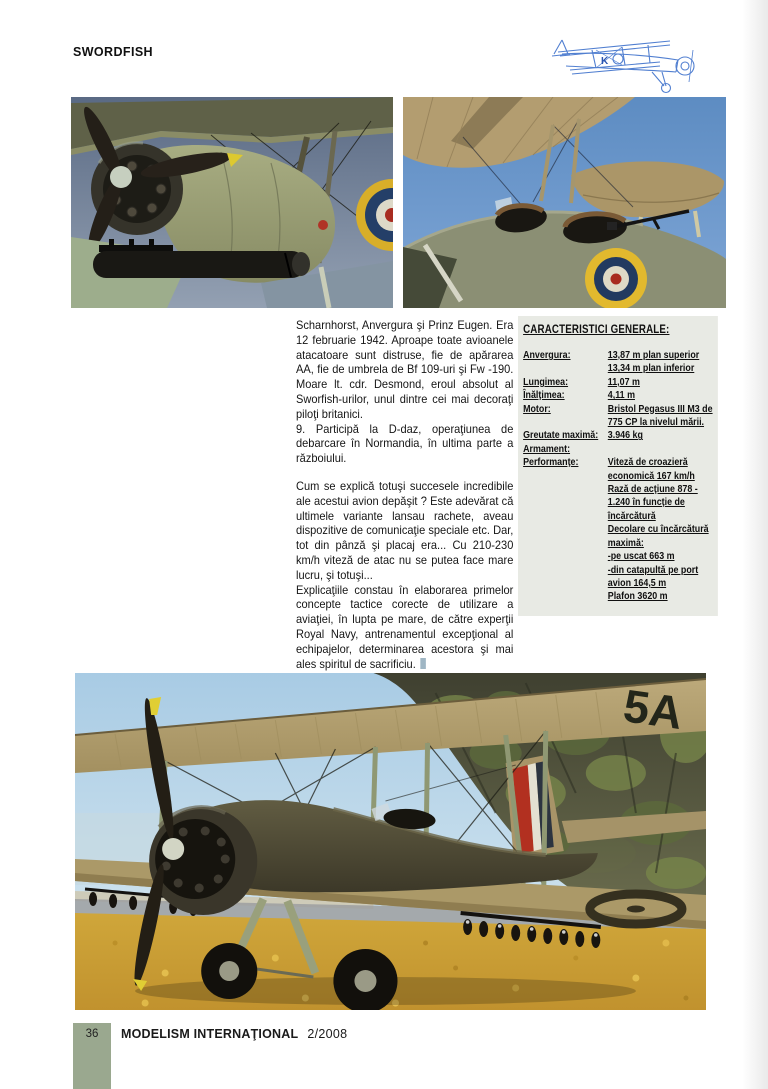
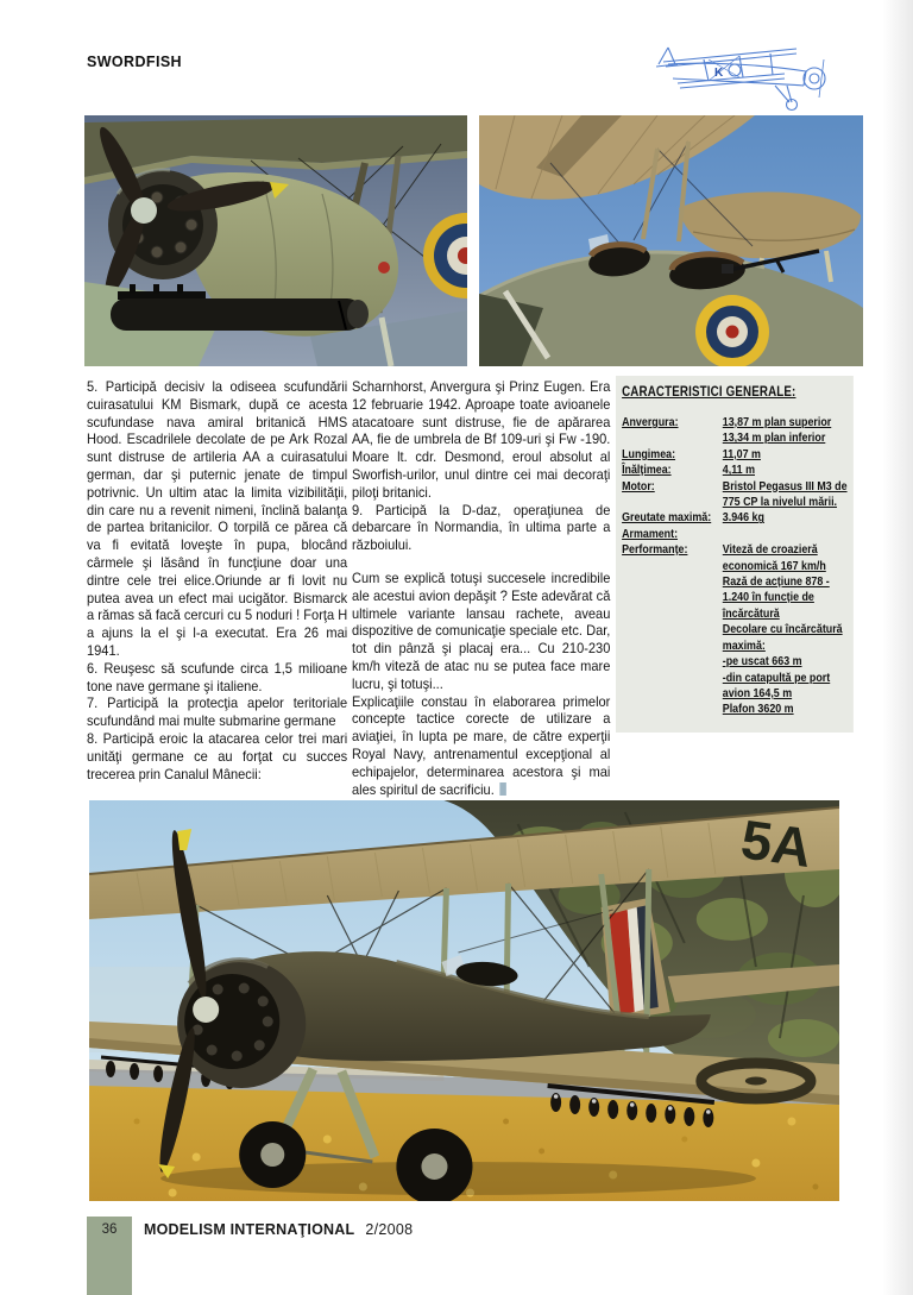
  SWORDFISH
  K
+ 5. Participă decisiv la odiseea scufundării cuirasatului KM Bismark, după ce acesta scufundase nava amiral britanică HMS Hood. Escadrilele decolate de pe Ark Rozal sunt distruse de artileria AA a cuirasatului german, dar şi puternic jenate de timpul potrivnic. Un ultim atac la limita vizibilităţii, din care nu a revenit nimeni, înclină balanţa de partea britanicilor. O torpilă ce părea că va fi evitată loveşte în pupa, blocând cârmele şi lăsând în funcţiune doar una dintre cele trei elice.Oriunde ar fi lovit nu putea avea un efect mai ucigător. Bismarck a rămas să facă cercuri cu 5 noduri ! Forţa H a ajuns la el şi l-a executat. Era 26 mai 1941.
+ 6. Reuşesc să scufunde circa 1,5 milioane tone nave germane şi italiene.
+ 7. Participă la protecţia apelor teritoriale scufundând mai multe submarine germane
+ 8. Participă eroic la atacarea celor trei mari unităţi germane ce au forţat cu succes trecerea prin Canalul Mânecii:
  Scharnhorst, Anvergura şi Prinz Eugen. Era 12 februarie 1942. Aproape toate avioanele atacatoare sunt distruse, fie de apărarea AA, fie de umbrela de Bf 109-uri şi Fw -190. Moare lt. cdr. Desmond, eroul absolut al Sworfish-urilor, unul dintre cei mai decoraţi piloţi britanici.
  9. Participă la D-daz, operaţiunea de debarcare în Normandia, în ultima parte a războiului.
  Cum se explică totuşi succesele incredibile ale acestui avion depăşit ? Este adevărat că ultimele variante lansau rachete, aveau dispozitive de comunicaţie speciale etc. Dar, tot din pânză şi placaj era... Cu 210-230 km/h viteză de atac nu se putea face mare lucru, şi totuşi...
  Explicaţiile constau în elaborarea primelor concepte tactice corecte de utilizare a aviaţiei, în lupta pe mare, de către experţii Royal Navy, antrenamentul excepţional al echipajelor, determinarea acestora şi mai ales spiritul de sacrificiu.
  CARACTERISTICI GENERALE:
  Anvergura:
  13,87 m plan superior
  13,34 m plan inferior
  Lungimea:
  11,07 m
  Înălţimea:
  4,11 m
  Motor:
  Bristol Pegasus III M3 de 775 CP la nivelul mării.
  Greutate maximă:
  3.946 kg
  Armament:
  Performanţe:
  Viteză de croazieră economică 167 km/h
  Rază de acţiune 878 - 1.240 în funcţie de încărcătură
  Decolare cu încărcătură maximă:
  -pe uscat 663 m
  -din catapultă pe port avion 164,5 m
  Plafon 3620 m
  36
  MODELISM INTERNAŢIONAL 2/2008
